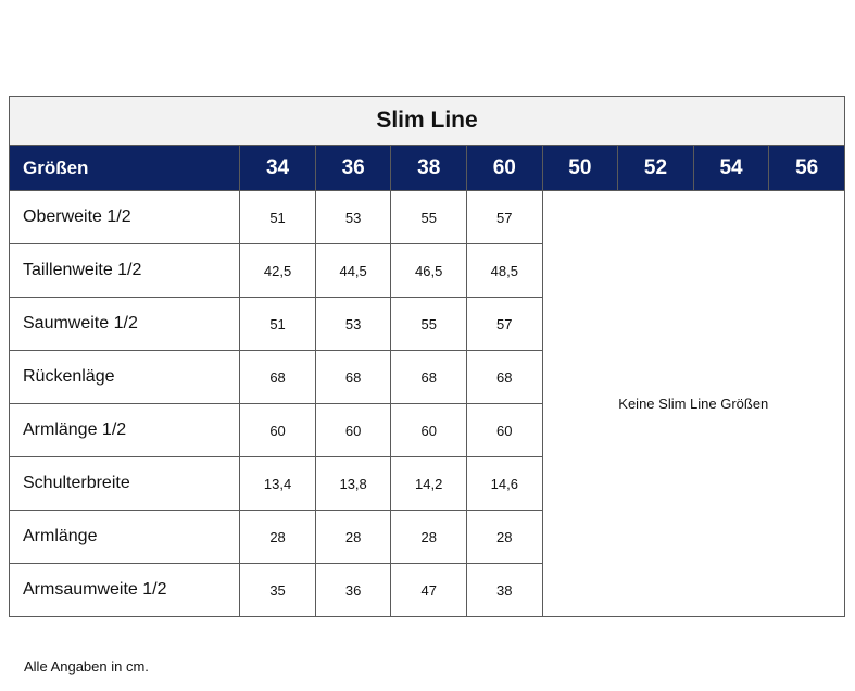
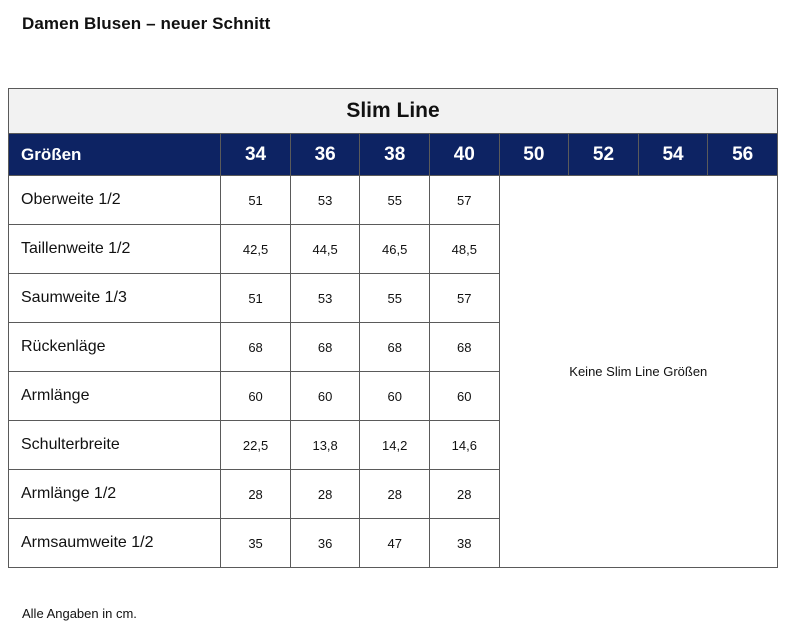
+ Damen Blusen – neuer Schnitt
  Slim Line
- Größen	34	36	38	60	50	52	54	56
+ Größen	34	36	38	40	50	52	54	56
  Oberweite 1/2	51	53	55	57	Keine Slim Line Größen
  Taillenweite 1/2	42,5	44,5	46,5	48,5
- Saumweite 1/2	51	53	55	57
+ Saumweite 1/3	51	53	55	57
  Rückenläge	68	68	68	68
- Armlänge 1/2	60	60	60	60
+ Armlänge	60	60	60	60
- Schulterbreite	13,4	13,8	14,2	14,6
+ Schulterbreite	22,5	13,8	14,2	14,6
- Armlänge	28	28	28	28
+ Armlänge 1/2	28	28	28	28
  Armsaumweite 1/2	35	36	47	38
  Alle Angaben in cm.
